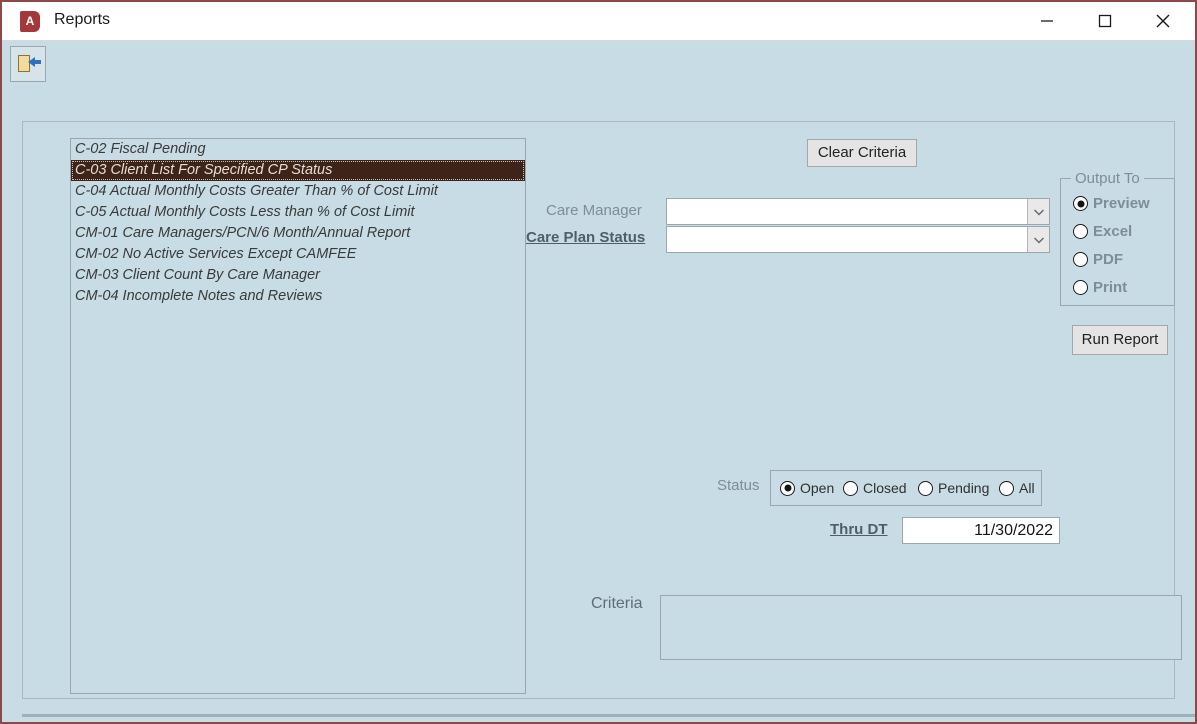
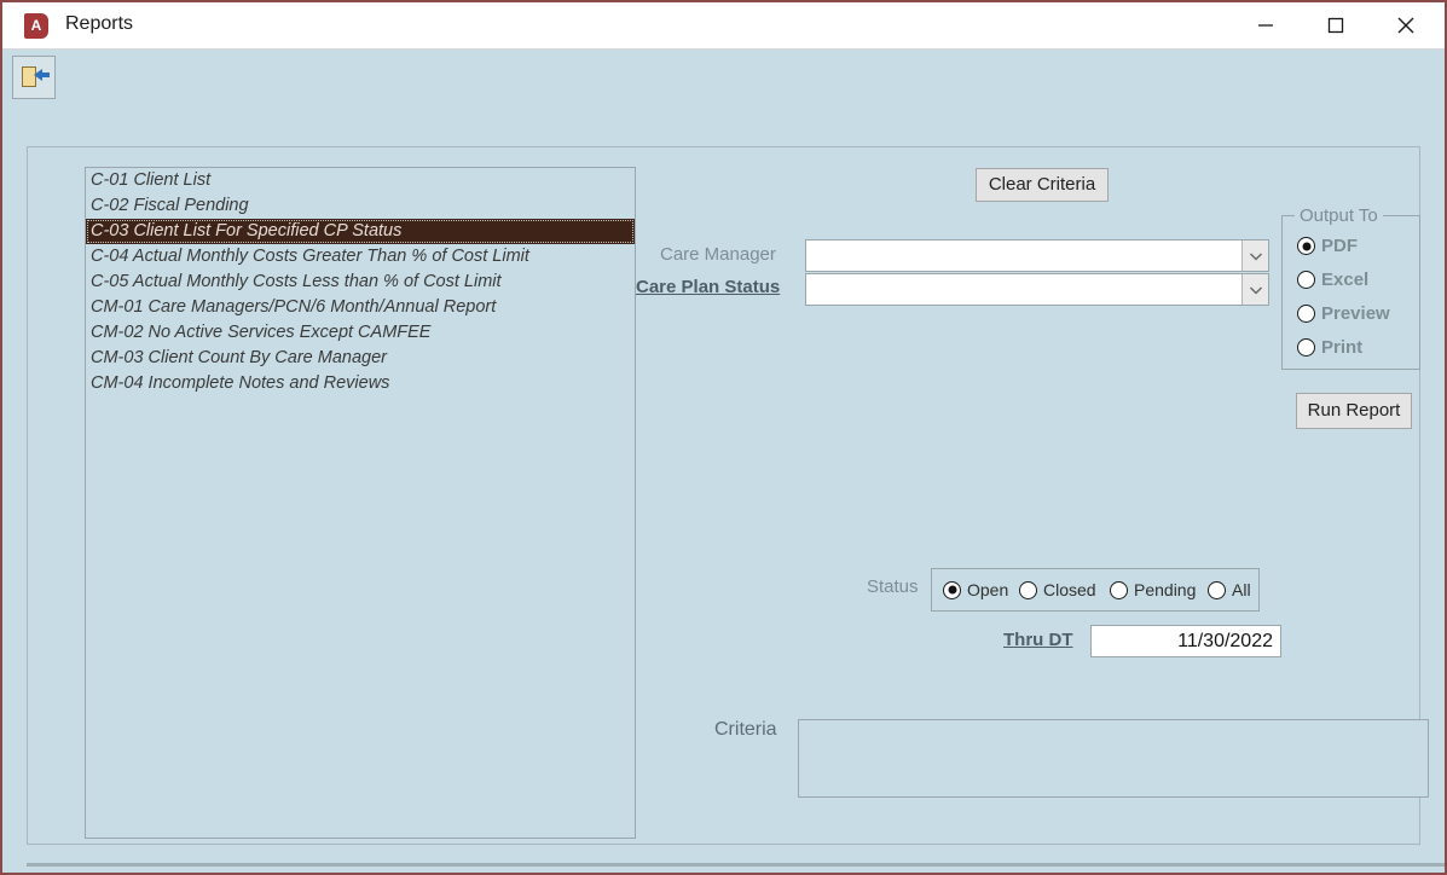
  A
  Reports
+ C-01 Client List
  C-02 Fiscal Pending
  C-03 Client List For Specified CP Status
  C-04 Actual Monthly Costs Greater Than % of Cost Limit
  C-05 Actual Monthly Costs Less than % of Cost Limit
  CM-01 Care Managers/PCN/6 Month/Annual Report
  CM-02 No Active Services Except CAMFEE
  CM-03 Client Count By Care Manager
  CM-04 Incomplete Notes and Reviews
  Clear Criteria
  Care Manager
  Care Plan Status
  Output To
- Preview
+ PDF
  Excel
- PDF
+ Preview
  Print
  Run Report
  Status
  Open
  Closed
  Pending
  All
  Thru DT
  11/30/2022
  Criteria
